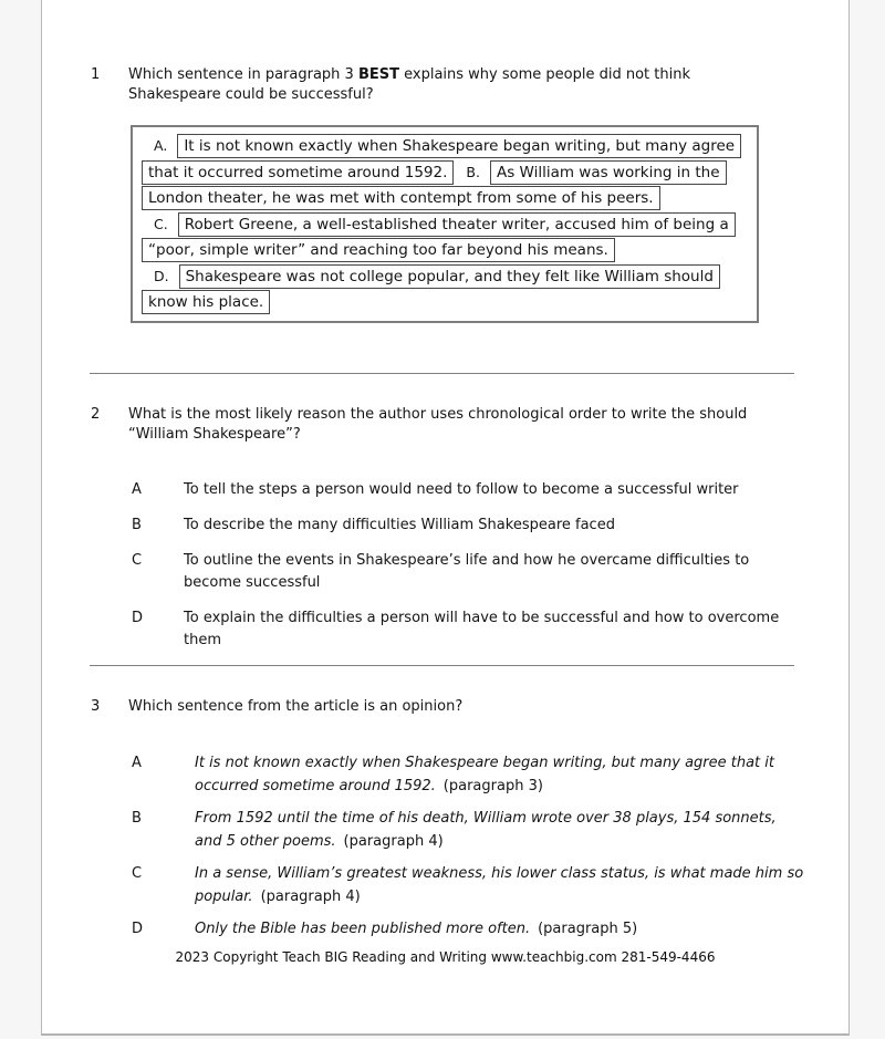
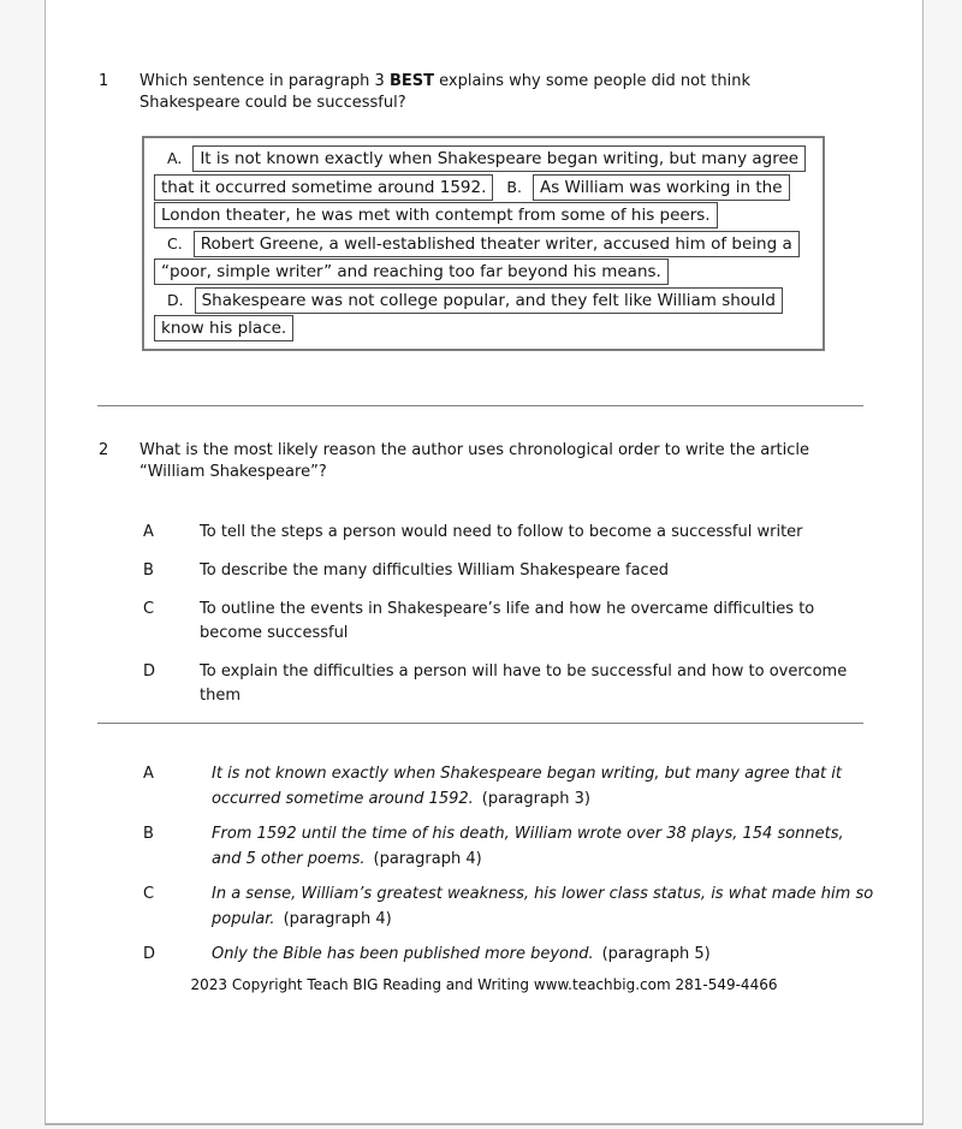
  1
  Which sentence in paragraph 3 BEST explains why some people did not think Shakespeare could be successful?
  A. It is not known exactly when Shakespeare began writing, but many agree that it occurred sometime around 1592. B. As William was working in the London theater, he was met with contempt from some of his peers.
  C. Robert Greene, a well-established theater writer, accused him of being a “poor, simple writer” and reaching too far beyond his means.
  D. Shakespeare was not college popular, and they felt like William should know his place.
  2
- What is the most likely reason the author uses chronological order to write the should “William Shakespeare”?
+ What is the most likely reason the author uses chronological order to write the article “William Shakespeare”?
  A
  To tell the steps a person would need to follow to become a successful writer
  B
  To describe the many difficulties William Shakespeare faced
  C
  To outline the events in Shakespeare’s life and how he overcame difficulties to become successful
  D
  To explain the difficulties a person will have to be successful and how to overcome them
- 3
- Which sentence from the article is an opinion?
  A
  It is not known exactly when Shakespeare began writing, but many agree that it occurred sometime around 1592. (paragraph 3)
  B
  From 1592 until the time of his death, William wrote over 38 plays, 154 sonnets, and 5 other poems. (paragraph 4)
  C
  In a sense, William’s greatest weakness, his lower class status, is what made him so popular. (paragraph 4)
  D
- Only the Bible has been published more often. (paragraph 5)
+ Only the Bible has been published more beyond. (paragraph 5)
  2023 Copyright Teach BIG Reading and Writing www.teachbig.com 281-549-4466
